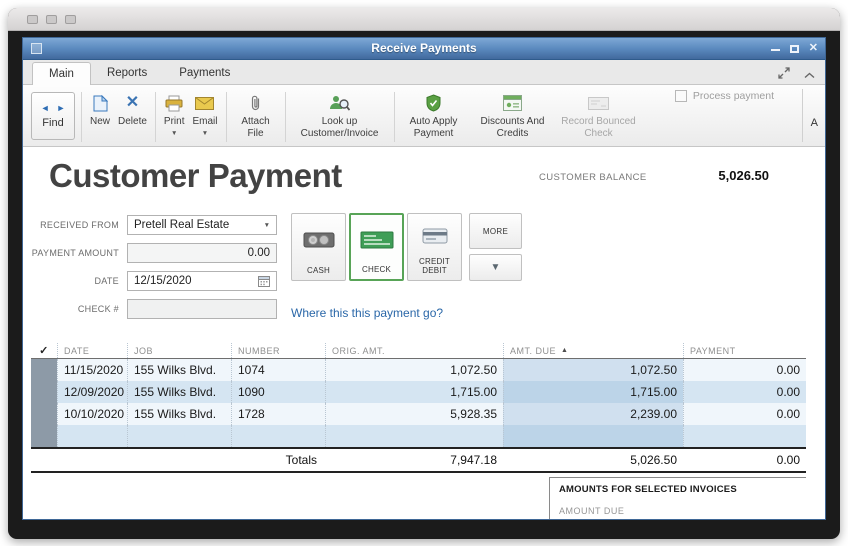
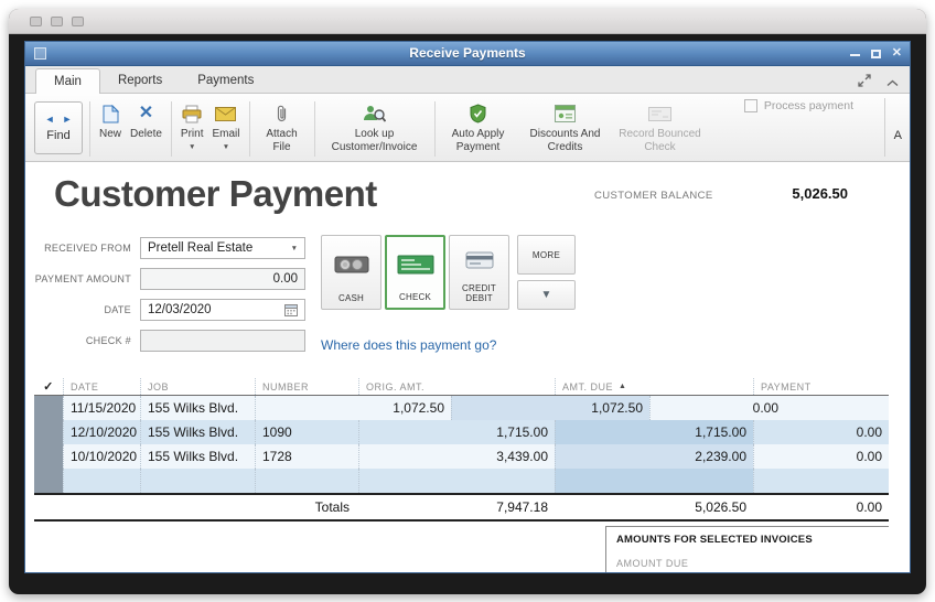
  Receive Payments
  ✕
  Main
  Reports
  Payments
  ◄
  ►
  Find
  New
  ✕
  Delete
  Print
  Email
  Attach File
  Look up Customer/Invoice
  Auto Apply Payment
  Discounts And Credits
  Record Bounced Check
  Process payment
  A
  Customer Payment
  CUSTOMER BALANCE
  5,026.50
  RECEIVED FROM
  Pretell Real Estate
  PAYMENT AMOUNT
  0.00
  DATE
- 12/15/2020
+ 12/03/2020
  CHECK #
  CASH
  CHECK
  CREDIT DEBIT
  MORE
  ▼
- Where this this payment go?
+ Where does this payment go?
  ✓
  DATE
  JOB
  NUMBER
  ORIG. AMT.
  AMT. DUE
  PAYMENT
  11/15/2020
  155 Wilks Blvd.
- 1074
  1,072.50
  1,072.50
  0.00
- 12/09/2020
+ 12/10/2020
  155 Wilks Blvd.
  1090
  1,715.00
  1,715.00
  0.00
  10/10/2020
  155 Wilks Blvd.
  1728
- 5,928.35
+ 3,439.00
  2,239.00
  0.00
  Totals
  7,947.18
  5,026.50
  0.00
  AMOUNTS FOR SELECTED INVOICES
  AMOUNT DUE
